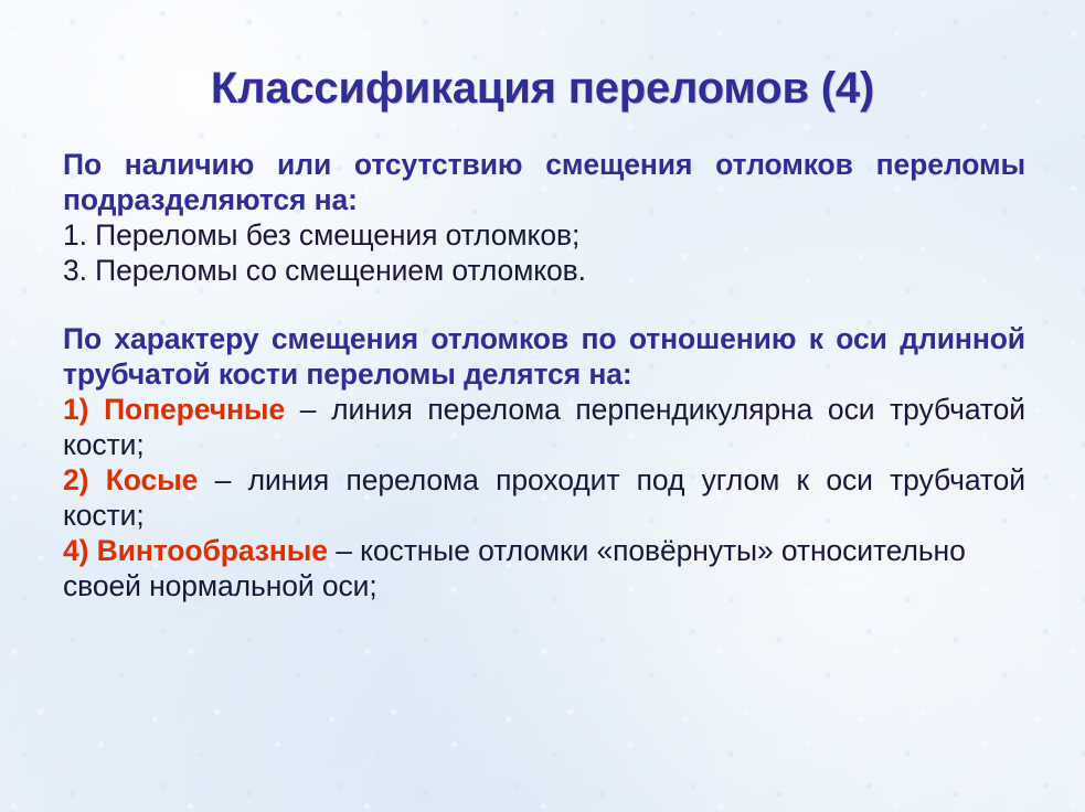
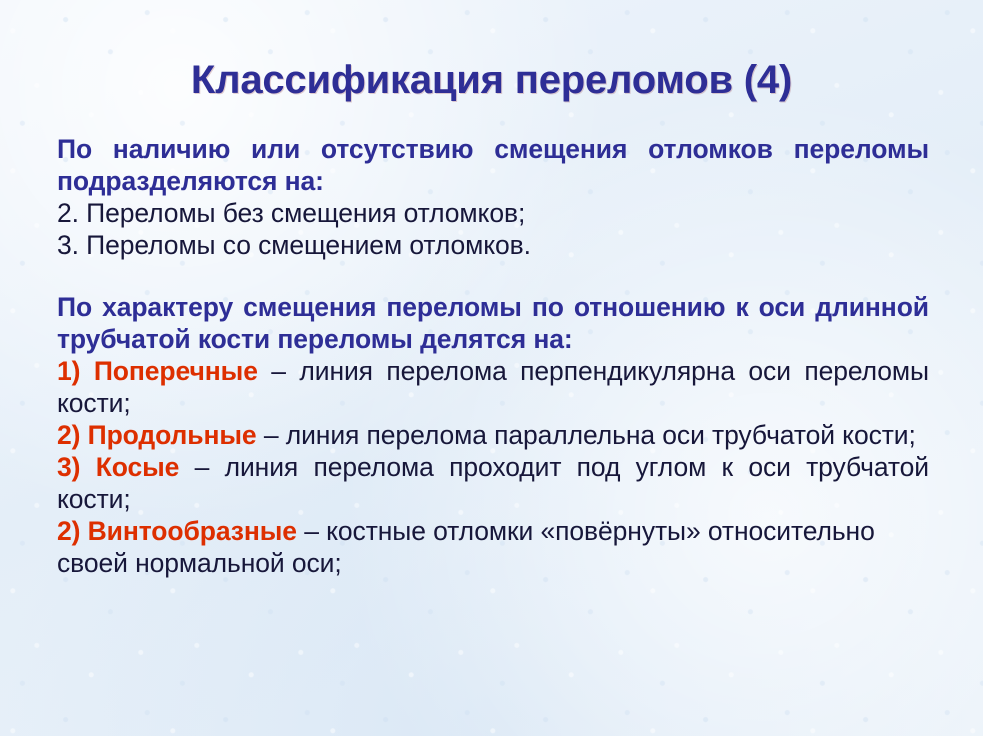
  Классификация переломов (4)
  По наличию или отсутствию смещения отломков переломы подразделяются на:
- 1. Переломы без смещения отломков;
+ 2. Переломы без смещения отломков;
  3. Переломы со смещением отломков.
- По характеру смещения отломков по отношению к оси длинной трубчатой кости переломы делятся на:
+ По характеру смещения переломы по отношению к оси длинной трубчатой кости переломы делятся на:
- 1) Поперечные – линия перелома перпендикулярна оси трубчатой кости;
+ 1) Поперечные – линия перелома перпендикулярна оси переломы кости;
+ 2) Продольные – линия перелома параллельна оси трубчатой кости;
- 2) Косые – линия перелома проходит под углом к оси трубчатой кости;
+ 3) Косые – линия перелома проходит под углом к оси трубчатой кости;
- 4) Винтообразные – костные отломки «повёрнуты» относительно своей нормальной оси;
+ 2) Винтообразные – костные отломки «повёрнуты» относительно своей нормальной оси;
